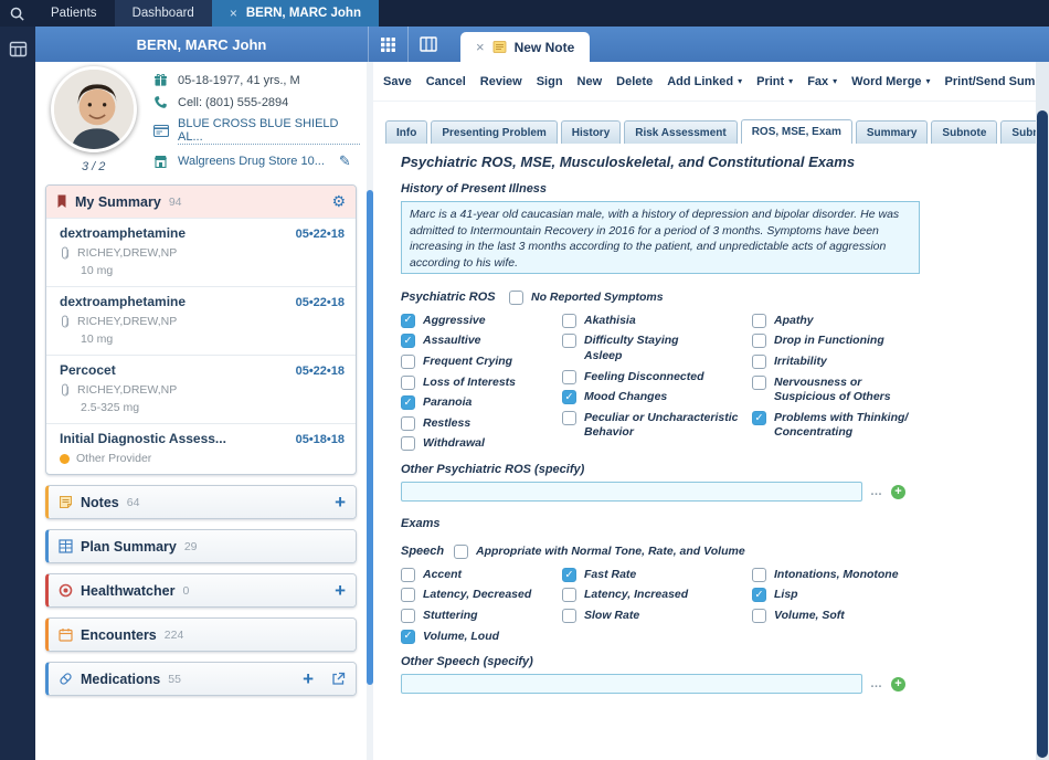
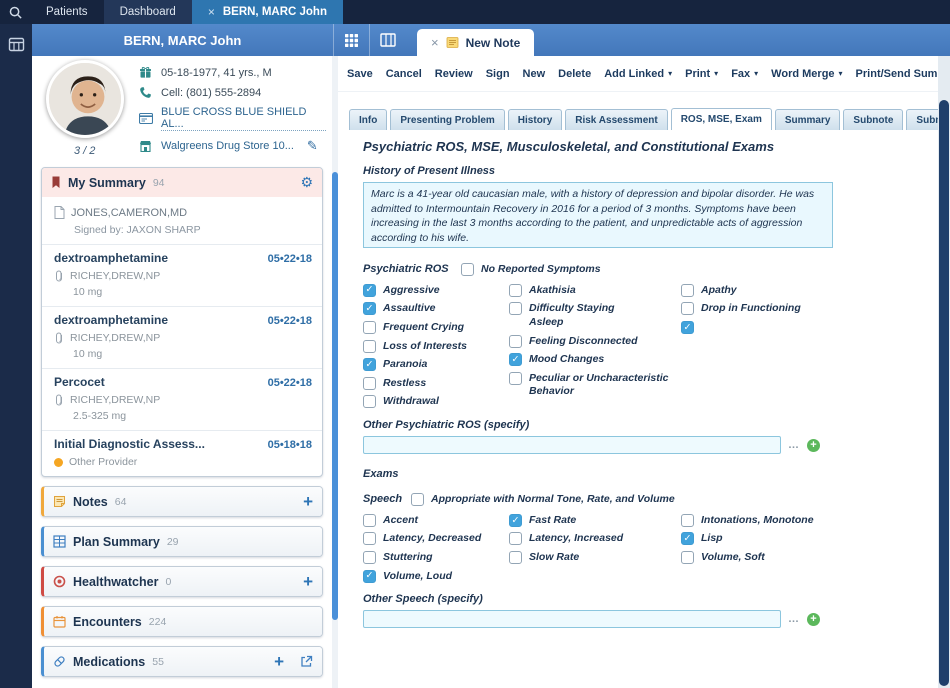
  Patients
  Dashboard
  ×
  BERN, MARC John
  BERN, MARC John
  ×
  New Note
  3 / 2
  05-18-1977, 41 yrs., M
  Cell: (801) 555-2894
  BLUE CROSS BLUE SHIELD AL...
  Walgreens Drug Store 10...
  ✎
  My Summary
  94
  ⚙
+ JONES,CAMERON,MD
+ Signed by: JAXON SHARP
  dextroamphetamine
  05•22•18
  RICHEY,DREW,NP
  10 mg
  dextroamphetamine
  05•22•18
  RICHEY,DREW,NP
  10 mg
  Percocet
  05•22•18
  RICHEY,DREW,NP
  2.5-325 mg
  Initial Diagnostic Assess...
  05•18•18
  Other Provider
  Notes
  64
  +
  Plan Summary
  29
  Healthwatcher
  0
  +
  Encounters
  224
  Medications
  55
  +
  Save
  Cancel
  Review
  Sign
  New
  Delete
  Add Linked
  ▾
  Print
  ▾
  Fax
  ▾
  Word Merge
  ▾
  Info
  Presenting Problem
  History
  Risk Assessment
  ROS, MSE, Exam
  Summary
  Subnote
  Psychiatric ROS, MSE, Musculoskeletal, and Constitutional Exams
  History of Present Illness
  Psychiatric ROS
  No Reported Symptoms
  ✓
  Aggressive
  ✓
  Assaultive
  Frequent Crying
  Loss of Interests
  ✓
  Paranoia
  Restless
  Withdrawal
  Akathisia
  Difficulty Staying
  Asleep
  Feeling Disconnected
  ✓
  Mood Changes
  Peculiar or Uncharacteristic
  Behavior
  Apathy
  Drop in Functioning
- Irritability
- Nervousness or
- Suspicious of Others
  ✓
- Problems with Thinking/
- Concentrating
  Other Psychiatric ROS (specify)
  …
  +
  Exams
  Speech
  Appropriate with Normal Tone, Rate, and Volume
  Accent
  Latency, Decreased
  Stuttering
  ✓
  Volume, Loud
  ✓
  Fast Rate
  Latency, Increased
  Slow Rate
  Intonations, Monotone
  ✓
  Lisp
  Volume, Soft
  Other Speech (specify)
  …
  +
